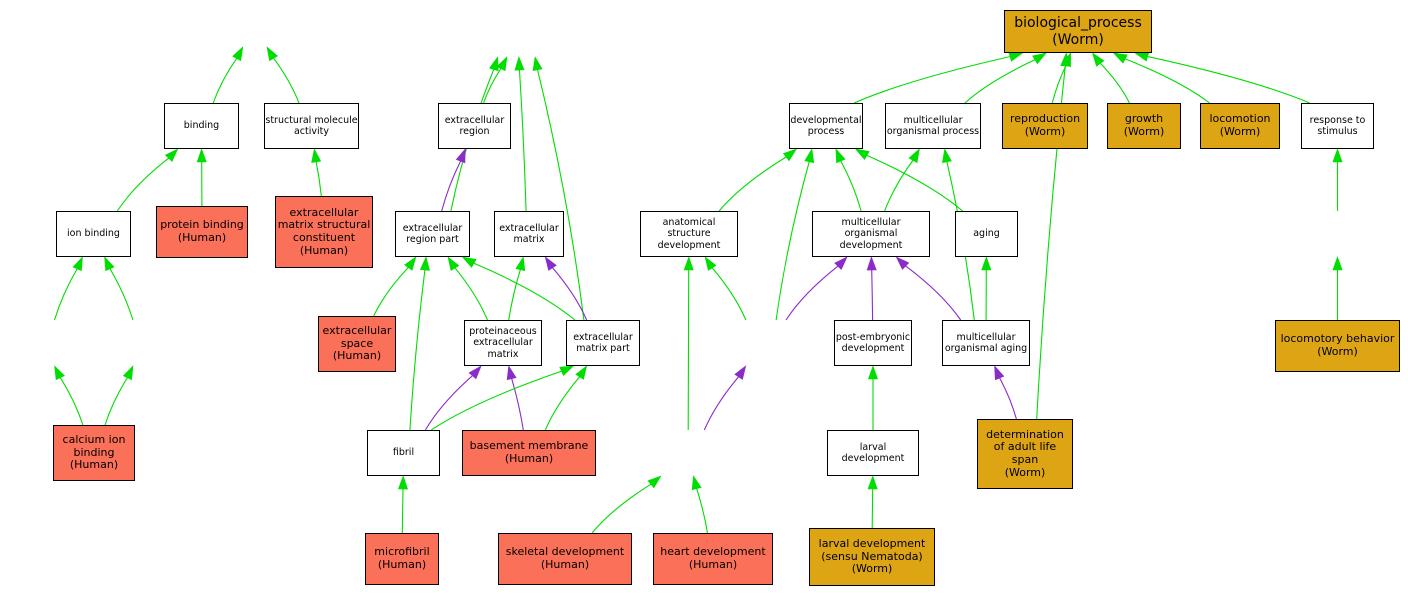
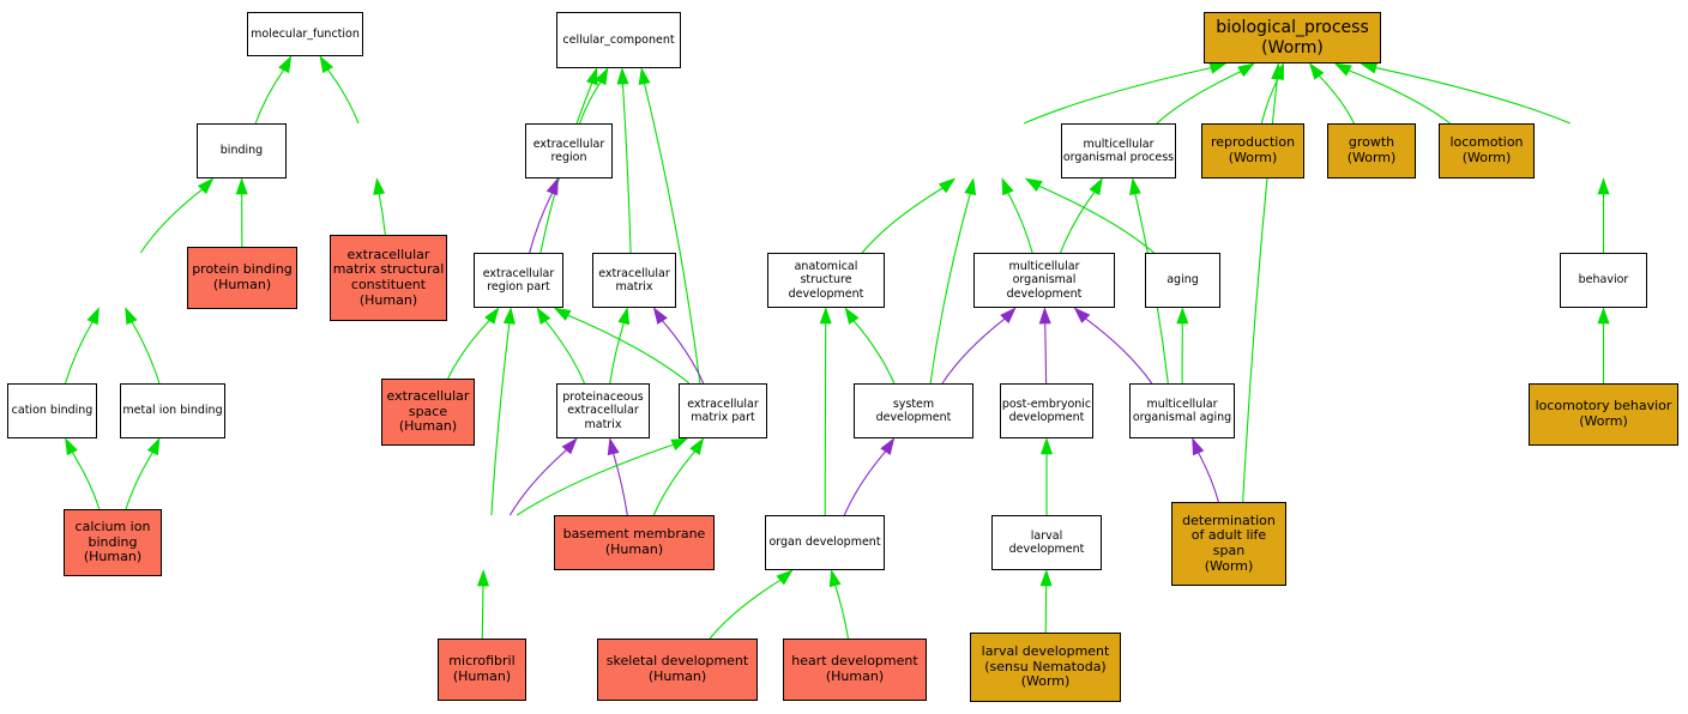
+ molecular_function
+ cellular_component
  biological_process
  (Worm)
  binding
- structural molecule
- activity
  extracellular
  region
- developmental
- process
  multicellular
  organismal process
  reproduction
  (Worm)
  growth
  (Worm)
  locomotion
  (Worm)
- response to
- stimulus
- ion binding
  protein binding
  (Human)
  extracellular
  matrix structural
  constituent
  (Human)
  extracellular
  region part
  extracellular
  matrix
  anatomical structure
  development
  multicellular
  organismal development
  aging
+ behavior
+ cation binding
+ metal ion binding
  extracellular
  space
  (Human)
  proteinaceous
  extracellular
  matrix
  extracellular
  matrix part
+ system development
  post-embryonic
  development
  multicellular
  organismal aging
  locomotory behavior
  (Worm)
  calcium ion
  binding
  (Human)
- fibril
  basement membrane
  (Human)
+ organ development
  larval development
  determination
  of adult life
  span
  (Worm)
  microfibril
  (Human)
  skeletal development
  (Human)
  heart development
  (Human)
  larval development
  (sensu Nematoda)
  (Worm)
